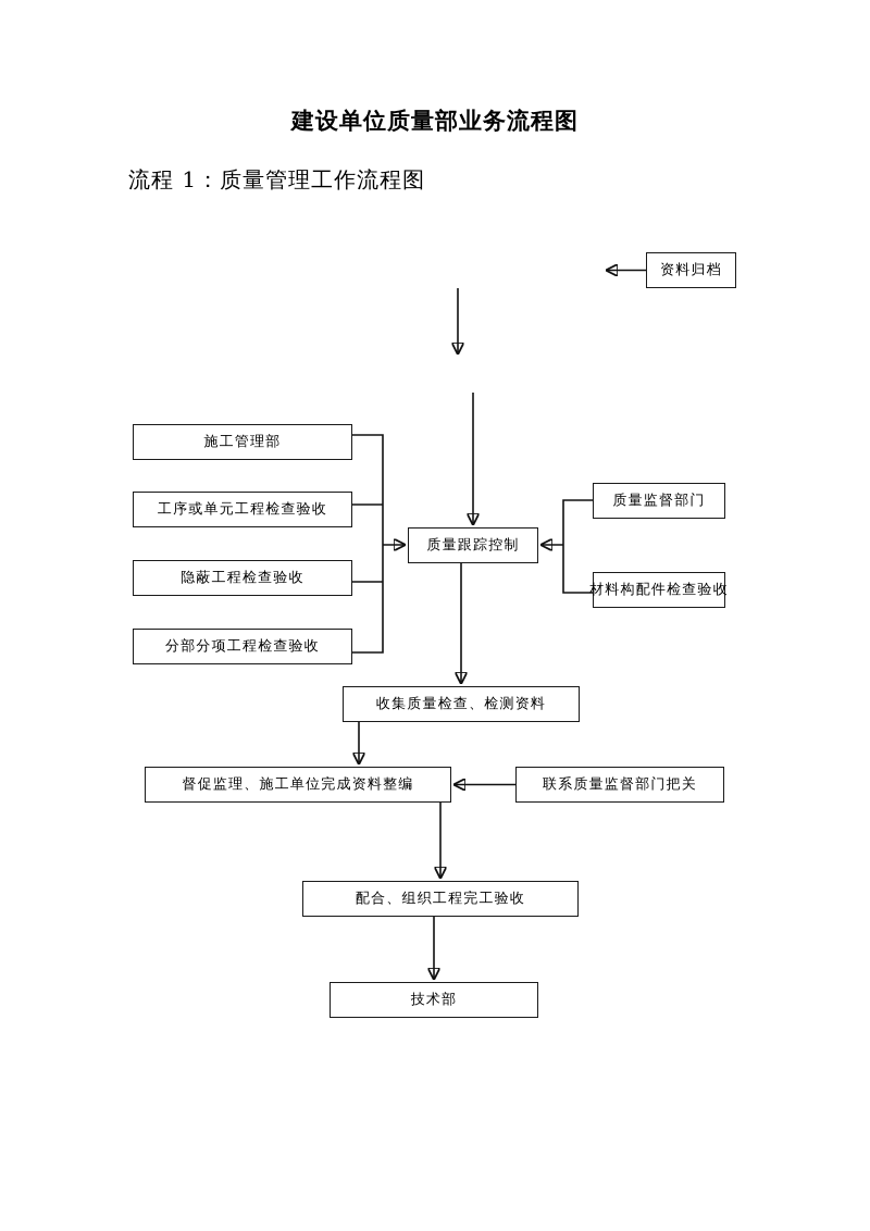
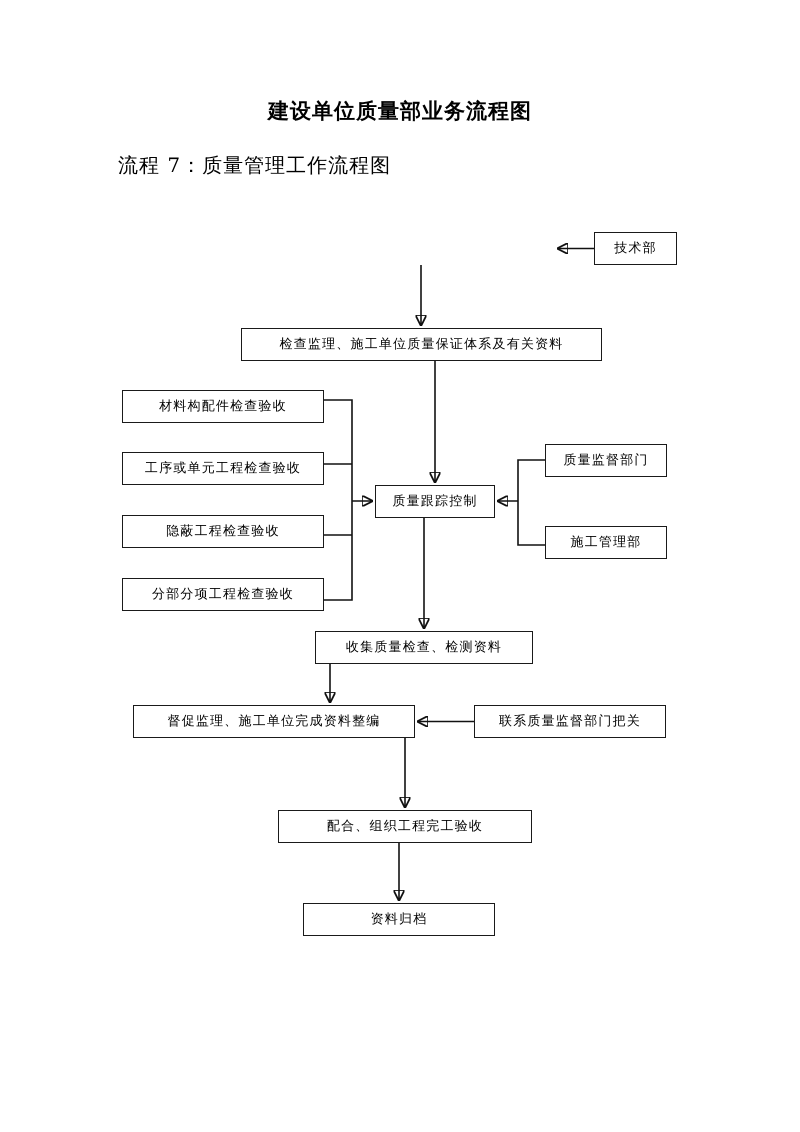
  建设单位质量部业务流程图
- 流程 1：质量管理工作流程图
+ 流程 7：质量管理工作流程图
- 资料归档
+ 技术部
+ 检查监理、施工单位质量保证体系及有关资料
- 施工管理部
+ 材料构配件检查验收
  工序或单元工程检查验收
  隐蔽工程检查验收
  分部分项工程检查验收
  质量跟踪控制
  质量监督部门
- 材料构配件检查验收
+ 施工管理部
  收集质量检查、检测资料
  督促监理、施工单位完成资料整编
  联系质量监督部门把关
  配合、组织工程完工验收
- 技术部
+ 资料归档
